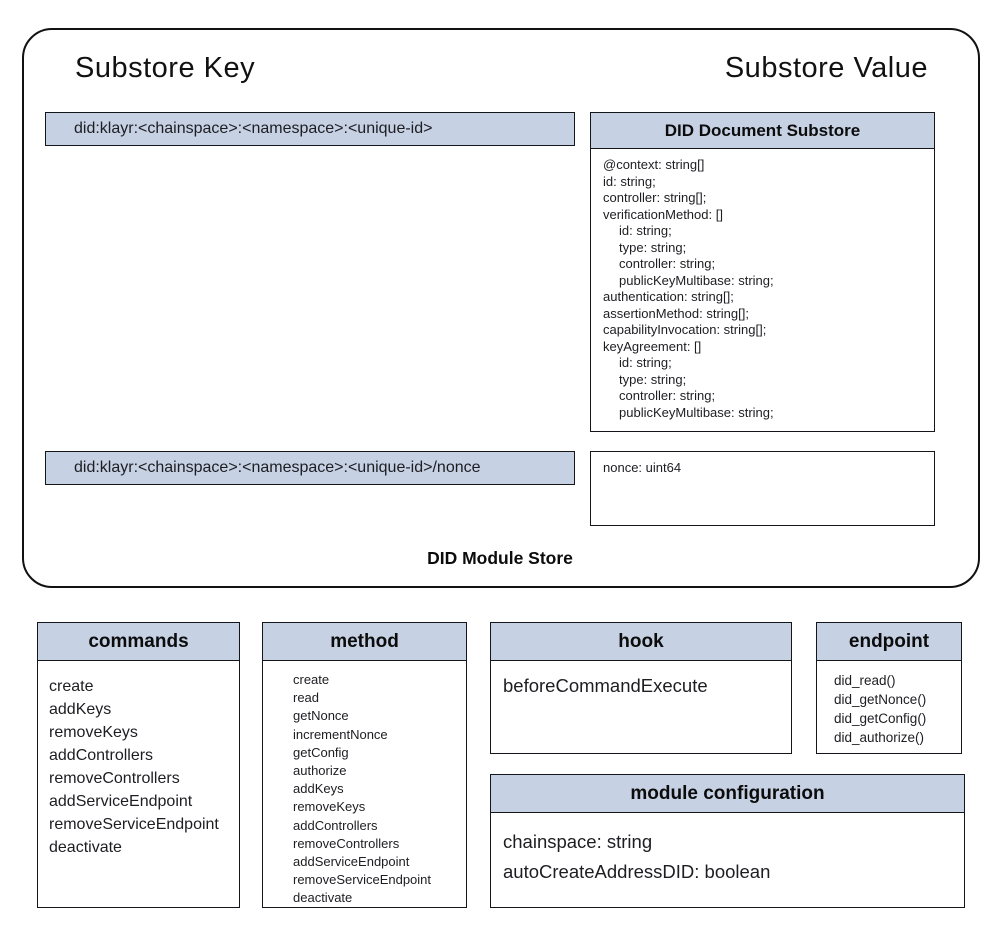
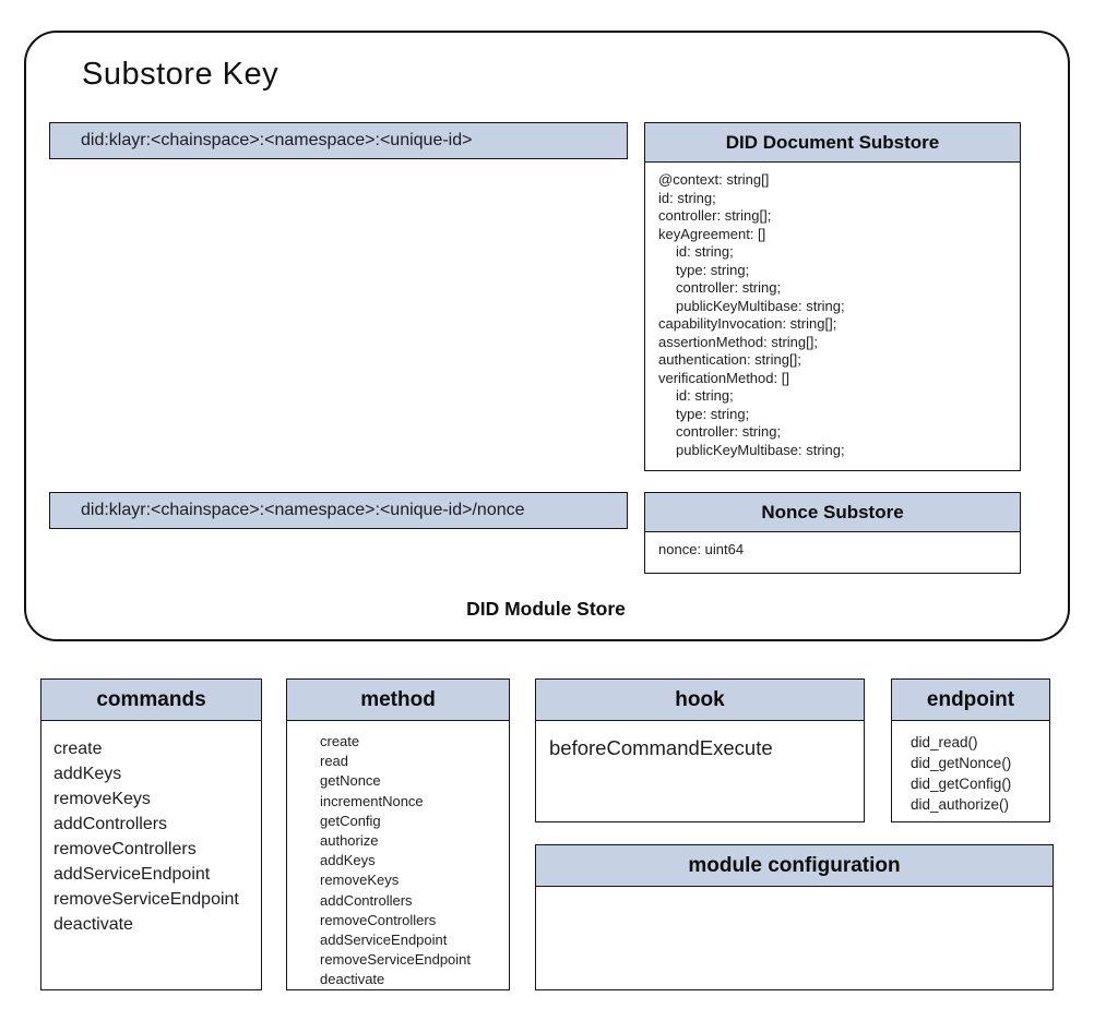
  Substore Key
- Substore Value
  did:klayr:<chainspace>:<namespace>:<unique-id>
  DID Document Substore
  @context: string[]
  id: string;
  controller: string[];
- verificationMethod: []
+ keyAgreement: []
  id: string;
  type: string;
  controller: string;
  publicKeyMultibase: string;
- authentication: string[];
+ capabilityInvocation: string[];
  assertionMethod: string[];
- capabilityInvocation: string[];
+ authentication: string[];
- keyAgreement: []
+ verificationMethod: []
  id: string;
  type: string;
  controller: string;
  publicKeyMultibase: string;
  did:klayr:<chainspace>:<namespace>:<unique-id>/nonce
+ Nonce Substore
  nonce: uint64
  DID Module Store
  commands
  create
  addKeys
  removeKeys
  addControllers
  removeControllers
  addServiceEndpoint
  removeServiceEndpoint
  deactivate
  method
  create
  read
  getNonce
  incrementNonce
  getConfig
  authorize
  addKeys
  removeKeys
  addControllers
  removeControllers
  addServiceEndpoint
  removeServiceEndpoint
  deactivate
  hook
  beforeCommandExecute
  endpoint
  did_read()
  did_getNonce()
  did_getConfig()
  did_authorize()
  module configuration
- chainspace: string
- autoCreateAddressDID: boolean
